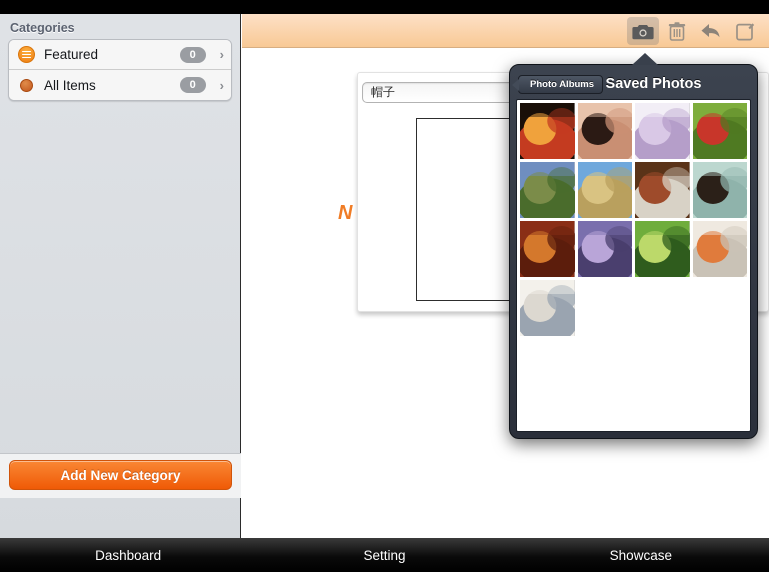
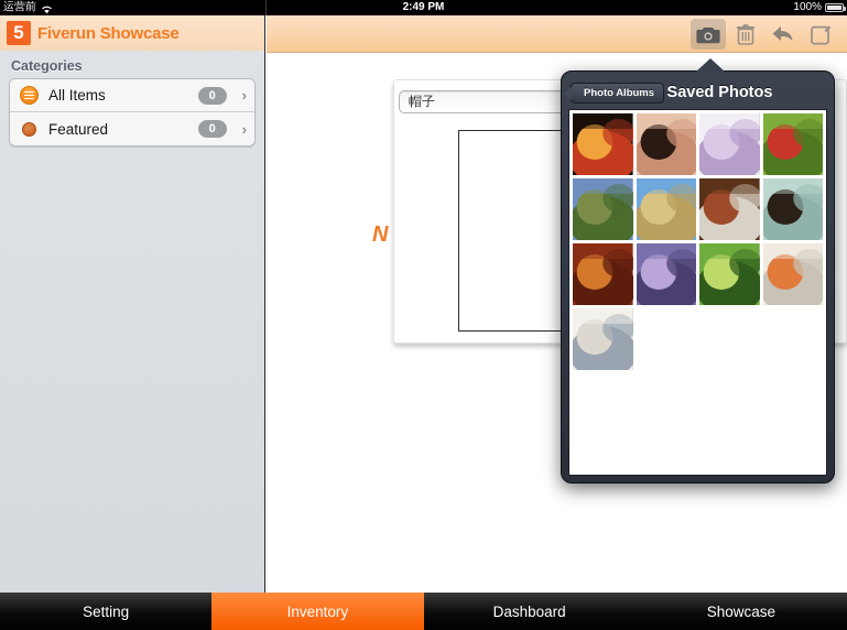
+ 运营前
+ 2:49 PM
+ 100%
+ 5
+ Fiverun Showcase
  Categories
- Featured
+ All Items
  0
  ›
- All Items
+ Featured
  0
  ›
- Add New Category
  帽子
  N
  Photo Albums
  Saved Photos
- Dashboard
+ Setting
+ Inventory
- Setting
+ Dashboard
  Showcase
